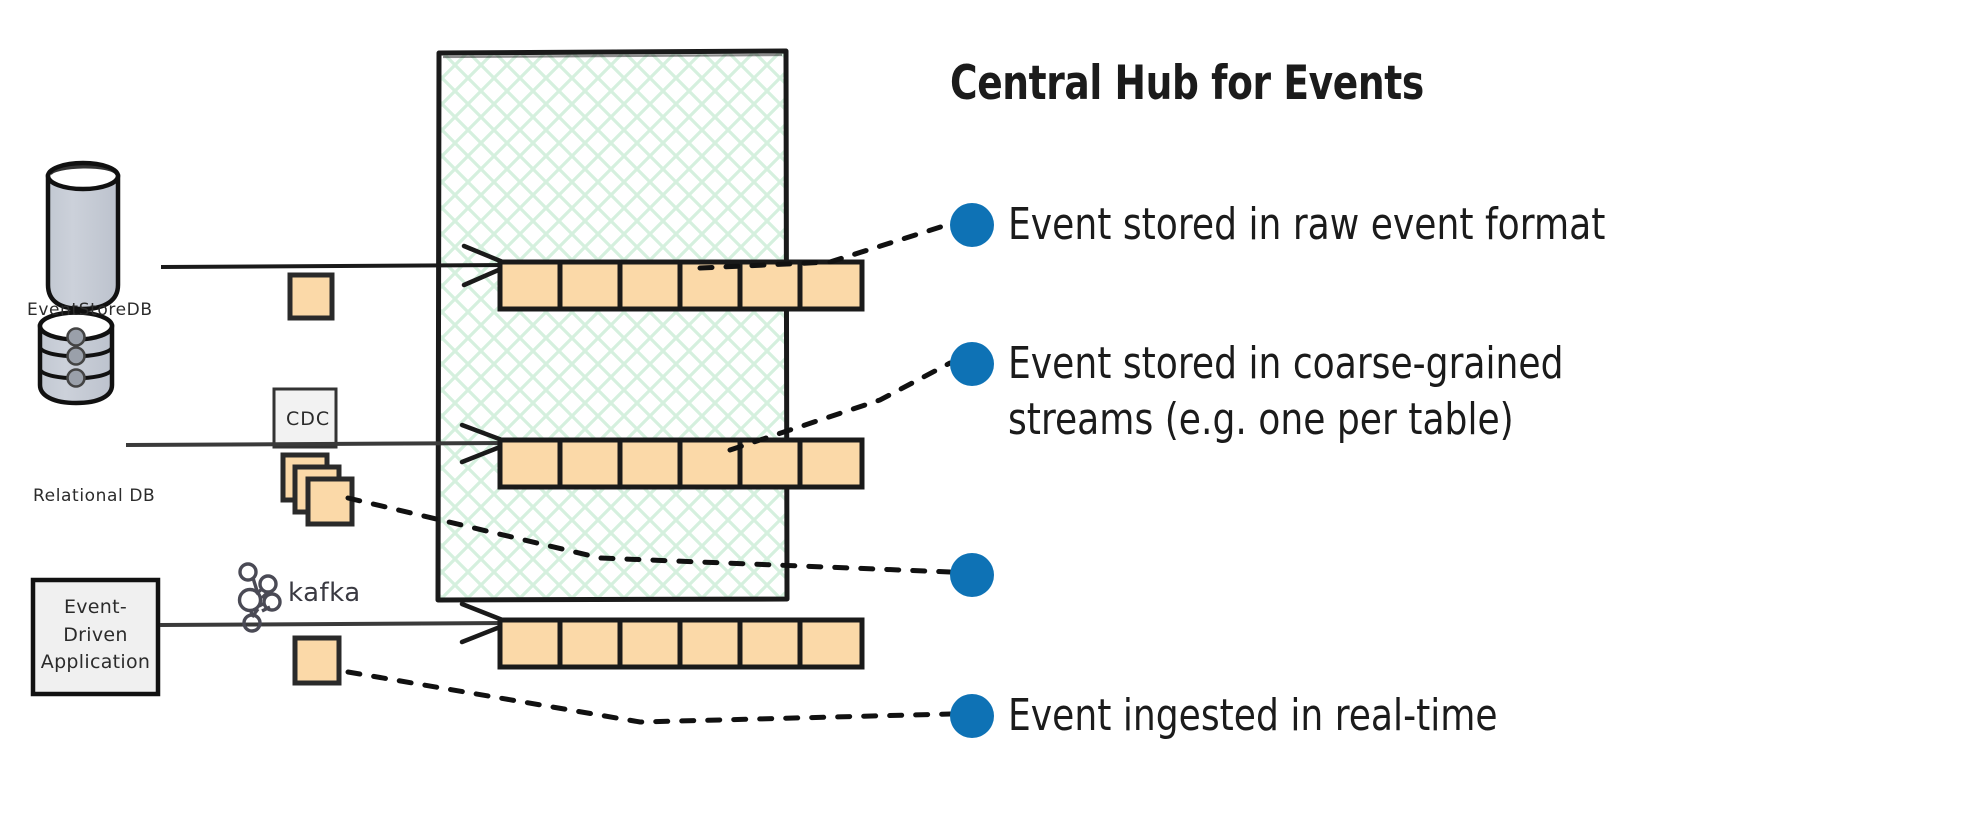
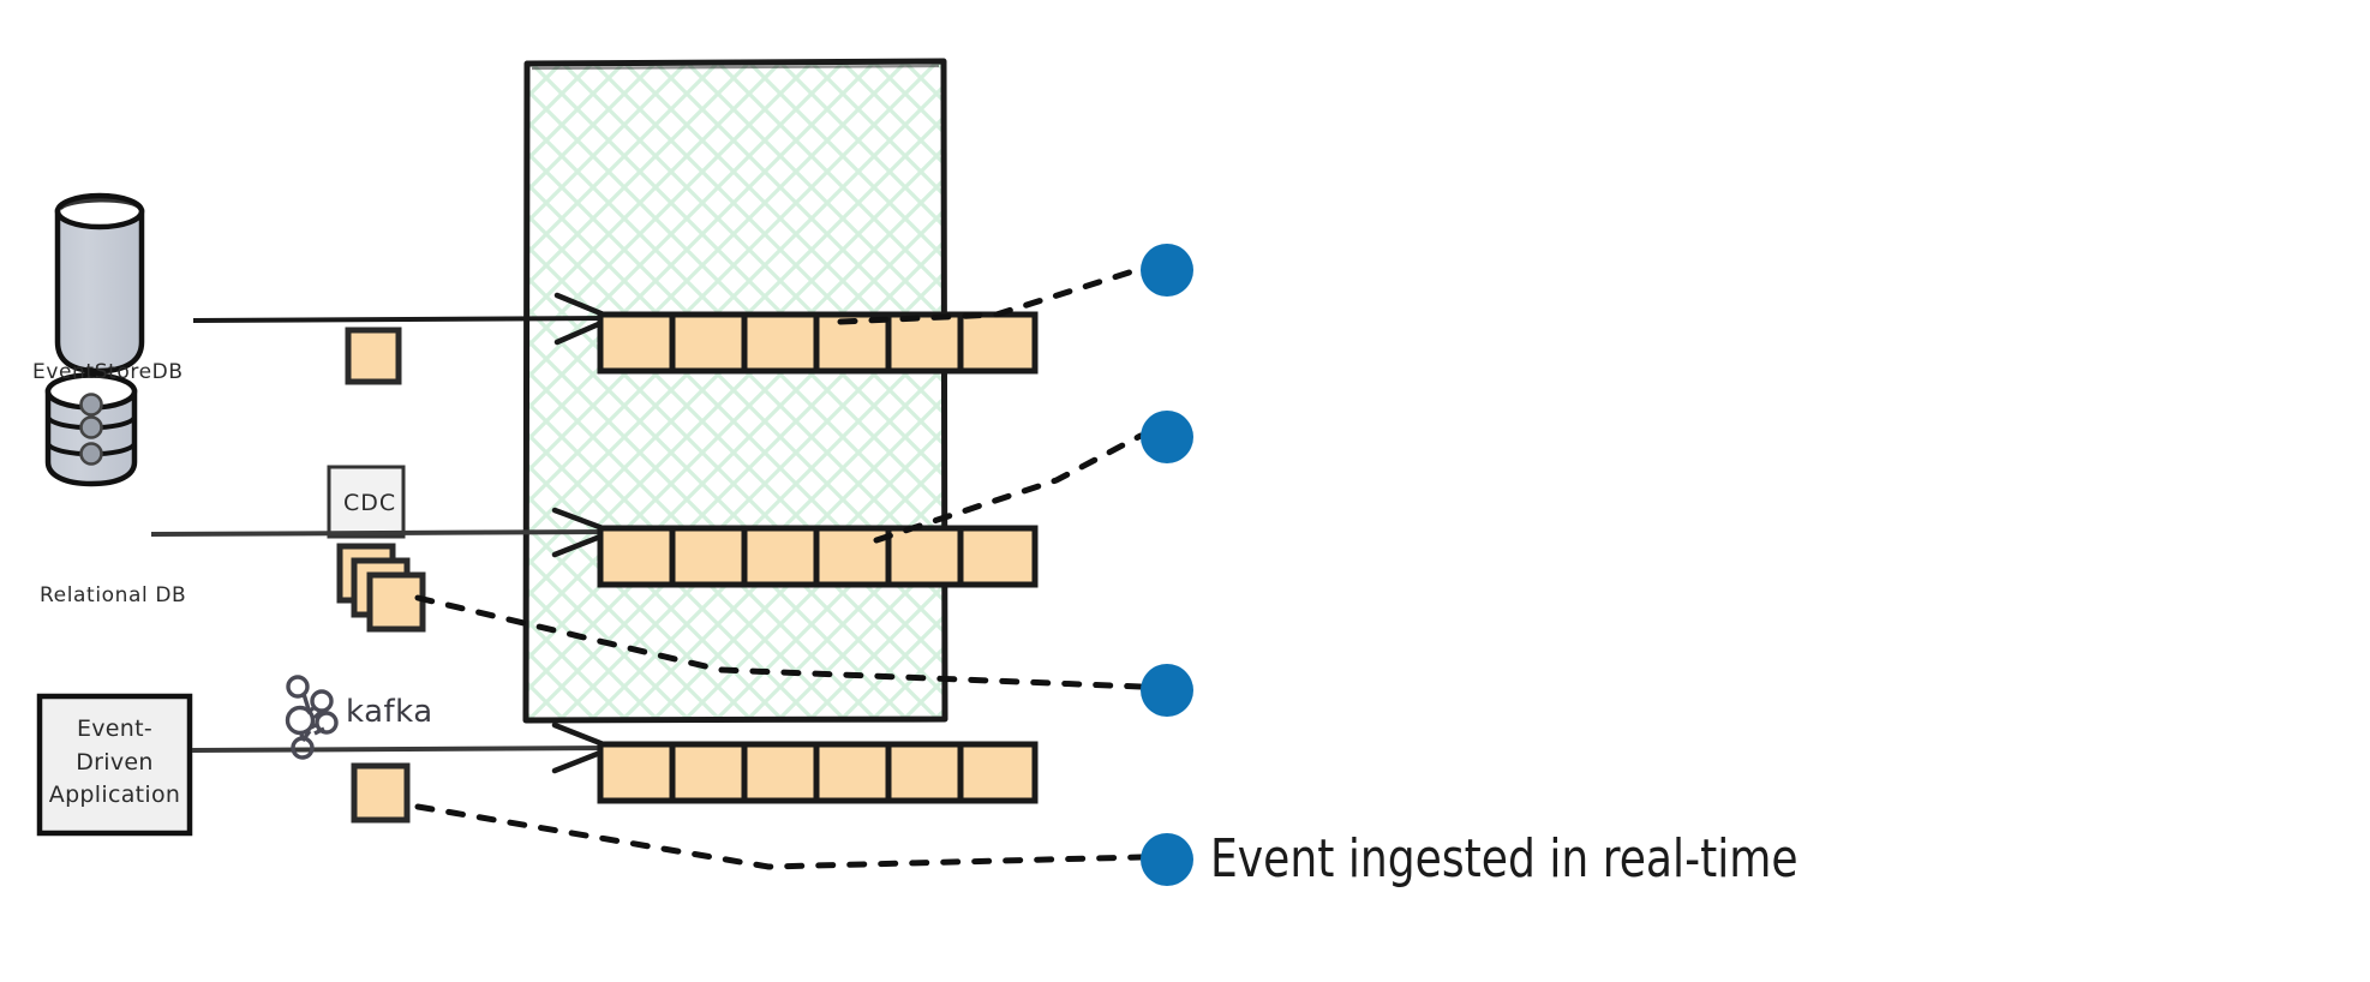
  EventStoreDB
  Relational DB
  CDC
  kafka
  Event-
  Driven
  Application
- Central Hub for Events
- Event stored in raw event format
- Event stored in coarse-grained
- streams (e.g. one per table)
  Event ingested in real-time
